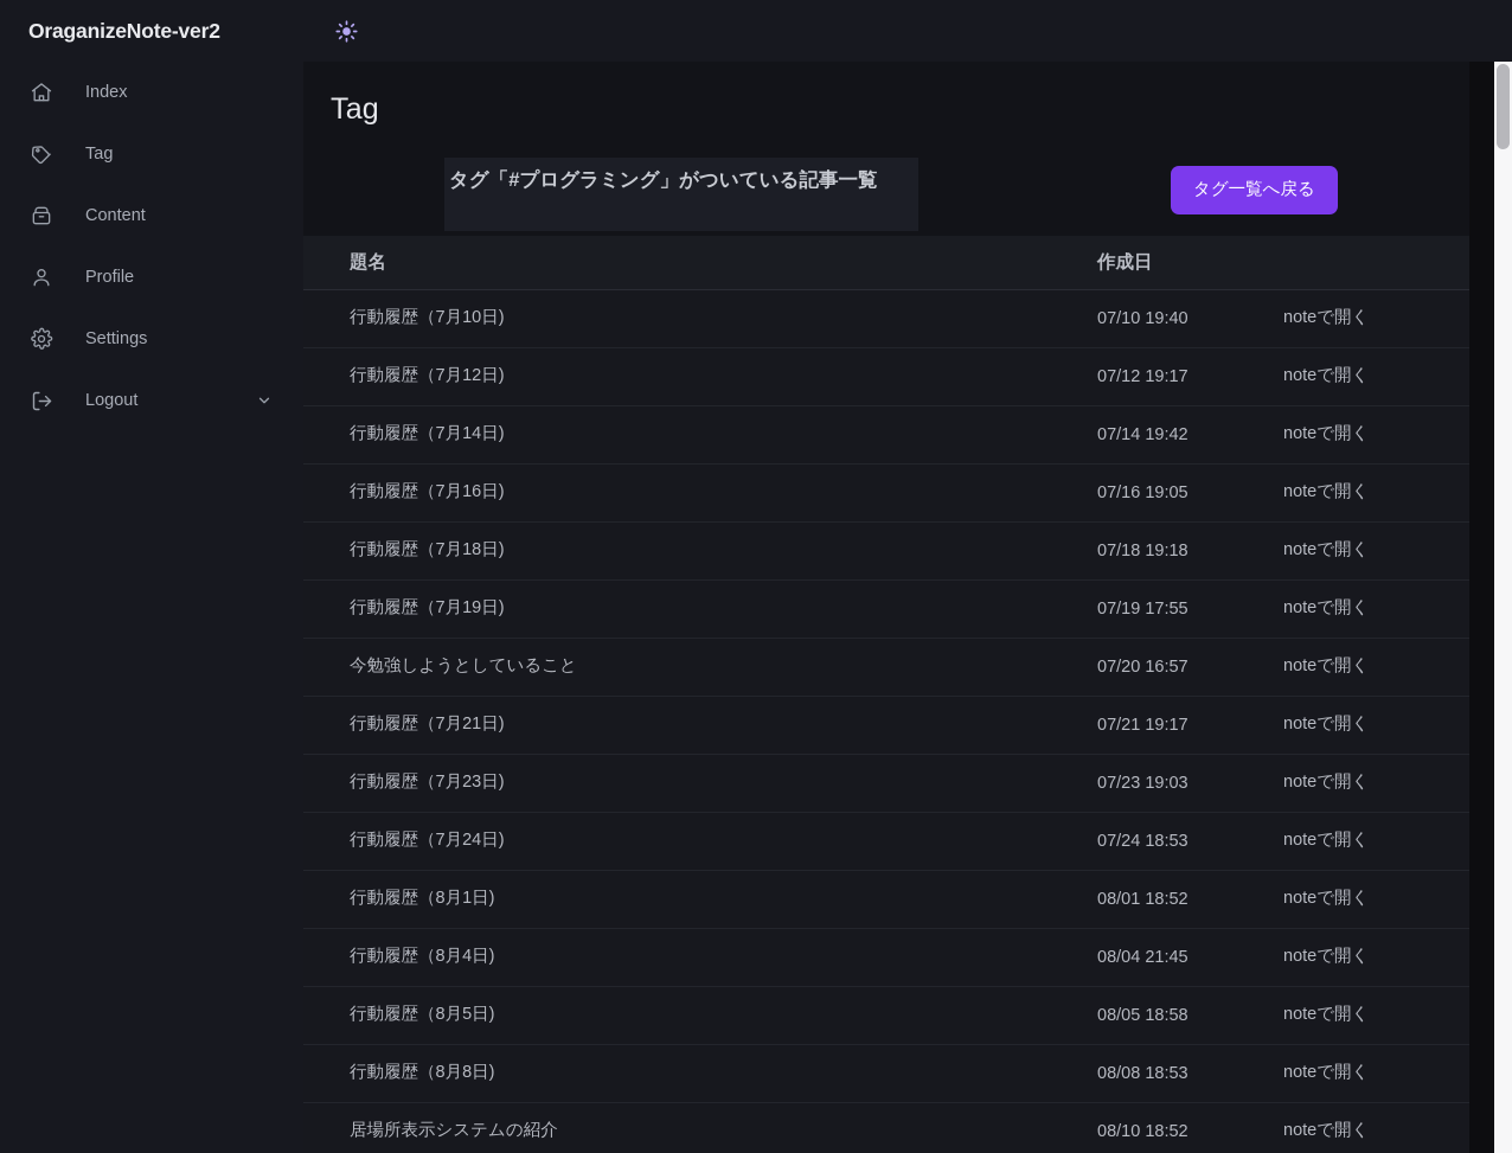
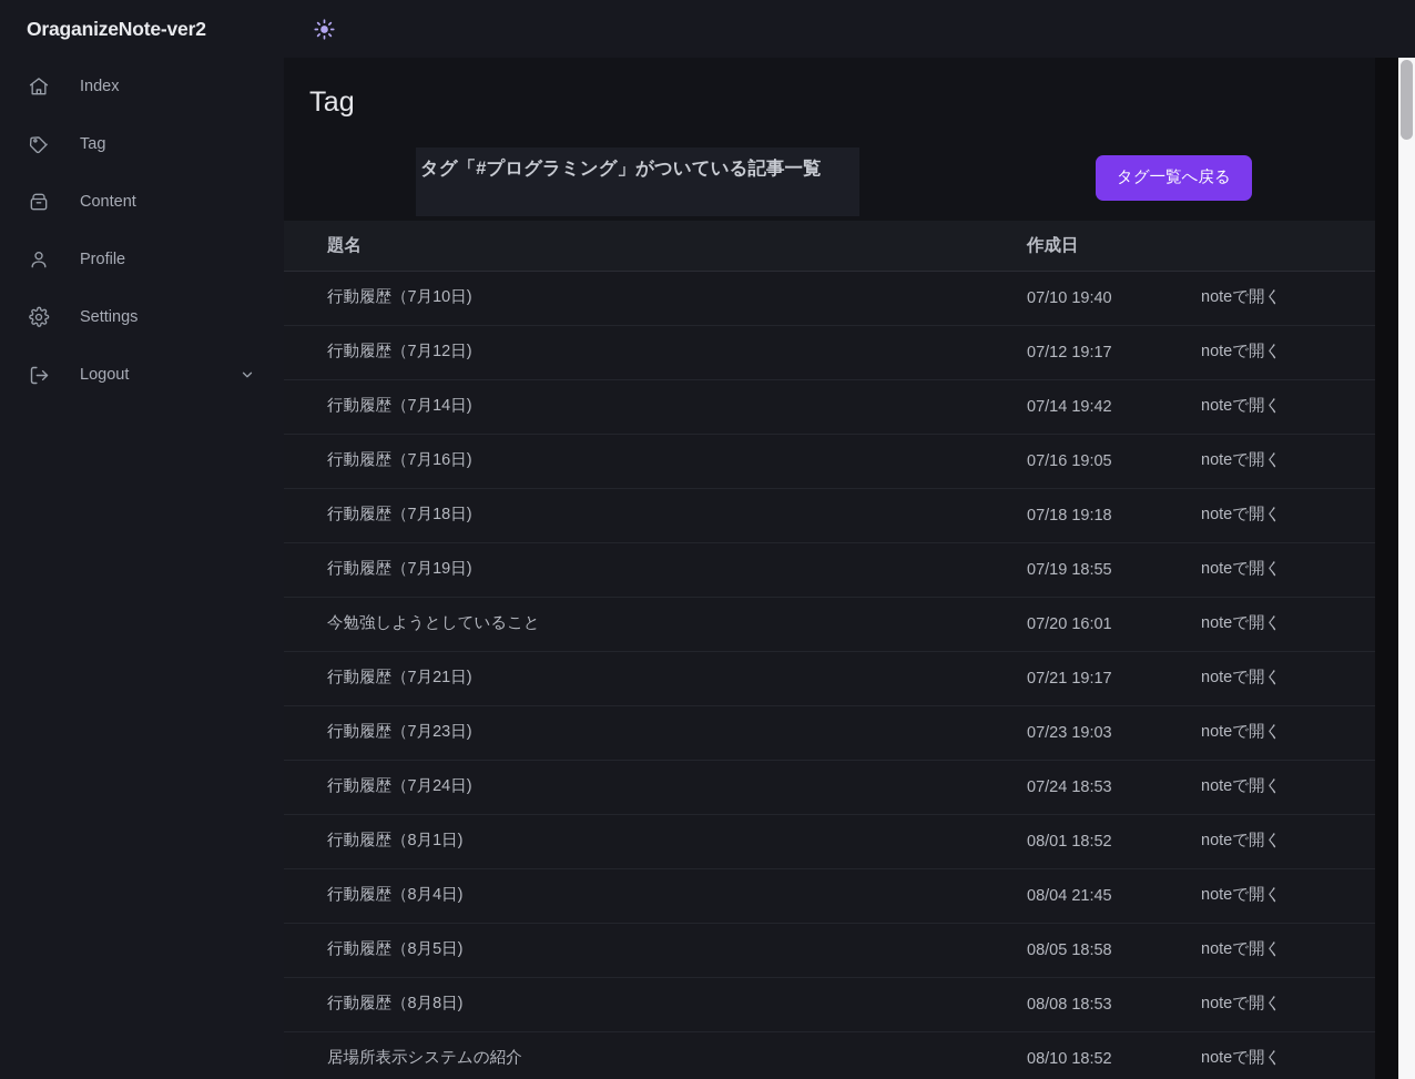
  OraganizeNote-ver2
  Index
  Tag
  Content
  Profile
  Settings
  Logout
  Tag
  タグ「#プログラミング」がついている記事一覧
  タグ一覧へ戻る
  題名	作成日
  行動履歴（7月10日)	07/10 19:40	noteで開く
  行動履歴（7月12日)	07/12 19:17	noteで開く
  行動履歴（7月14日)	07/14 19:42	noteで開く
  行動履歴（7月16日)	07/16 19:05	noteで開く
  行動履歴（7月18日)	07/18 19:18	noteで開く
- 行動履歴（7月19日)	07/19 17:55	noteで開く
+ 行動履歴（7月19日)	07/19 18:55	noteで開く
- 今勉強しようとしていること	07/20 16:57	noteで開く
+ 今勉強しようとしていること	07/20 16:01	noteで開く
  行動履歴（7月21日)	07/21 19:17	noteで開く
  行動履歴（7月23日)	07/23 19:03	noteで開く
  行動履歴（7月24日)	07/24 18:53	noteで開く
  行動履歴（8月1日)	08/01 18:52	noteで開く
  行動履歴（8月4日)	08/04 21:45	noteで開く
  行動履歴（8月5日)	08/05 18:58	noteで開く
  行動履歴（8月8日)	08/08 18:53	noteで開く
  居場所表示システムの紹介	08/10 18:52	noteで開く
